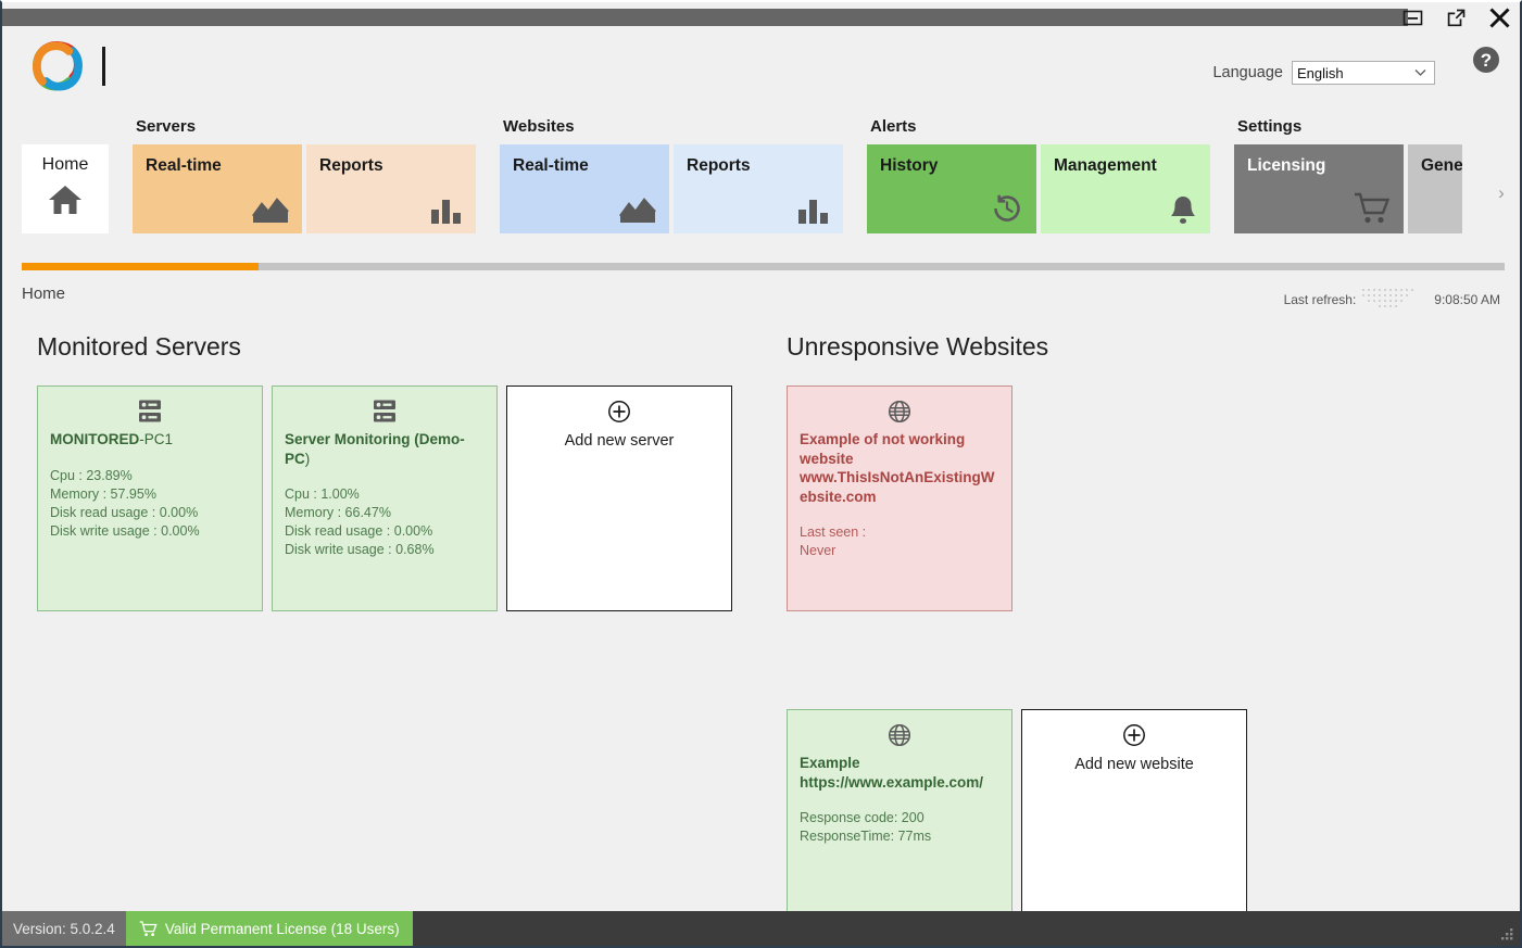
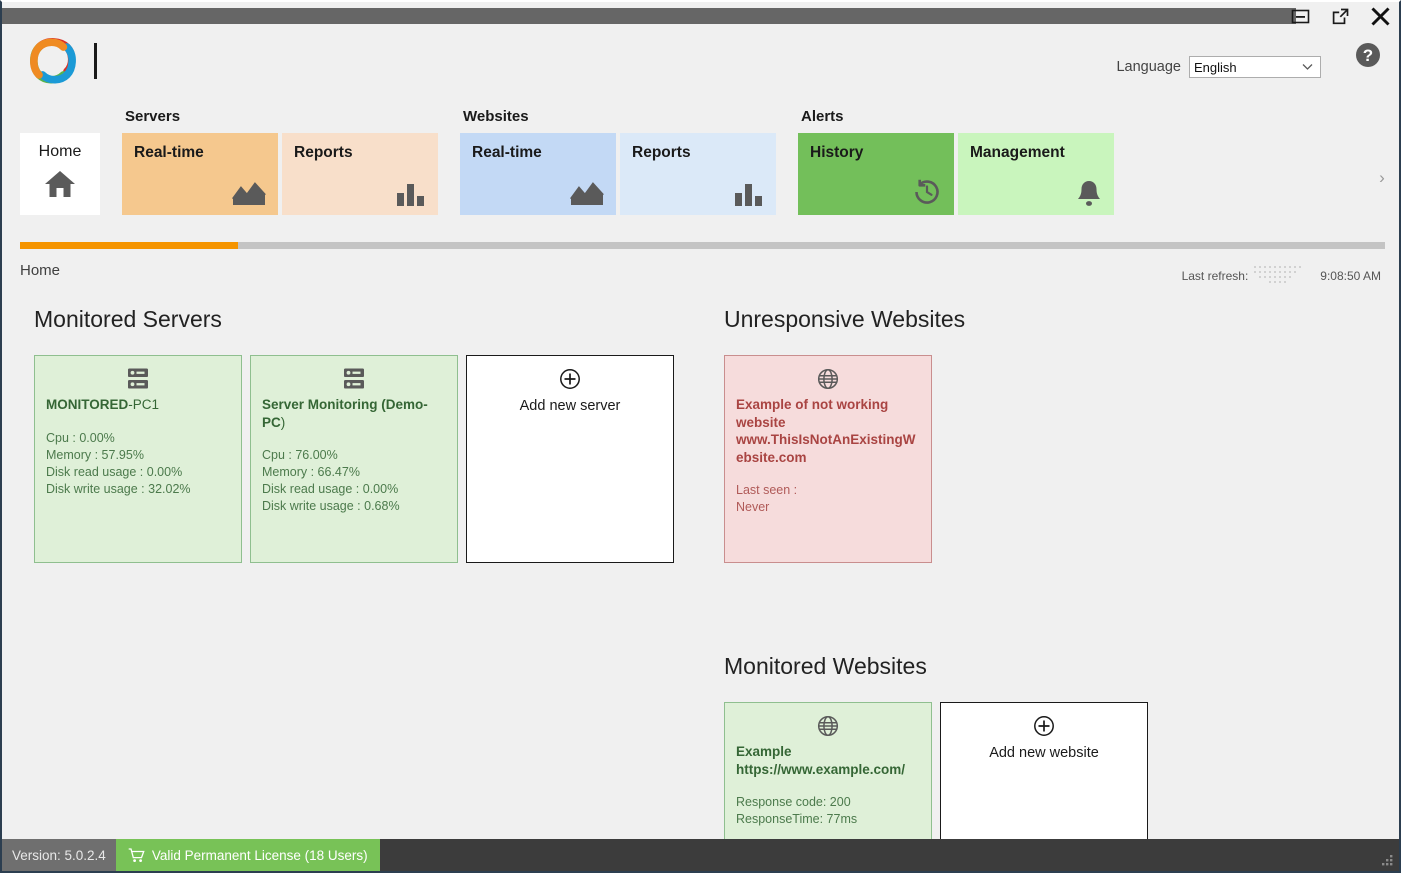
  Language
  English
  ?
  Home
  Servers
  Real-time
  Reports
  Websites
  Real-time
  Reports
  Alerts
  History
  Management
- Settings
- Licensing
- Gene
  ›
  Home
  Last refresh:
  9:08:50 AM
  Monitored Servers
  MONITORED-PC1
- Cpu : 23.89%
+ Cpu : 0.00%
  Memory : 57.95%
  Disk read usage : 0.00%
- Disk write usage : 0.00%
+ Disk write usage : 32.02%
  Server Monitoring (Demo-PC)
- Cpu : 1.00%
+ Cpu : 76.00%
  Memory : 66.47%
  Disk read usage : 0.00%
  Disk write usage : 0.68%
  Add new server
  Unresponsive Websites
  Example of not working website www.ThisIsNotAnExistingWebsite.com
  Last seen :
  Never
+ Monitored Websites
  Example https://www.example.com/
  Response code: 200
  ResponseTime: 77ms
  Add new website
  Version: 5.0.2.4
  Valid Permanent License (18 Users)
